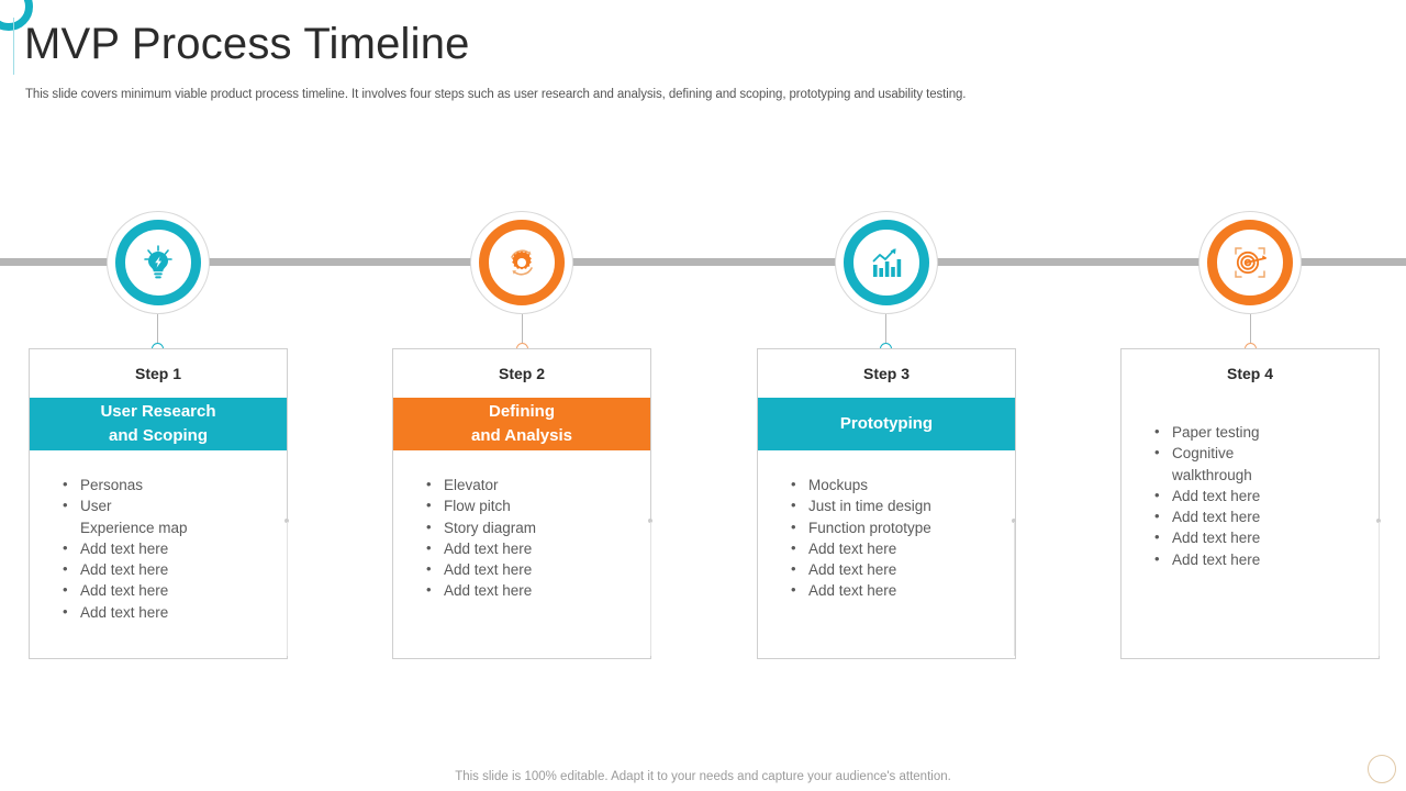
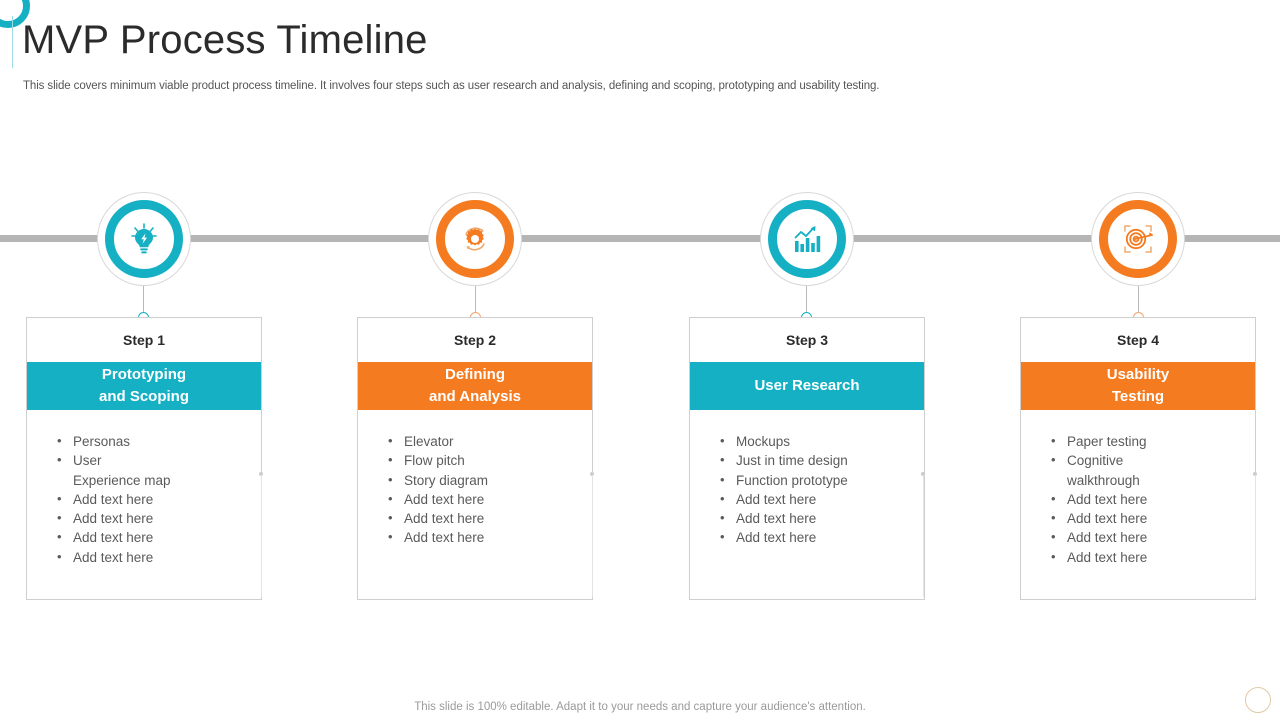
  MVP Process Timeline
  This slide covers minimum viable product process timeline. It involves four steps such as user research and analysis, defining and scoping, prototyping and usability testing.
  Step 1
- User Research
+ Prototyping
  and Scoping
  Personas
  User
  Experience map
  Add text here
  Add text here
  Add text here
  Add text here
  Step 2
  Defining
  and Analysis
  Elevator
  Flow pitch
  Story diagram
  Add text here
  Add text here
  Add text here
  Step 3
- Prototyping
+ User Research
  Mockups
  Just in time design
  Function prototype
  Add text here
  Add text here
  Add text here
  Step 4
+ Usability
+ Testing
  Paper testing
  Cognitive
  walkthrough
  Add text here
  Add text here
  Add text here
  Add text here
  This slide is 100% editable. Adapt it to your needs and capture your audience's attention.
